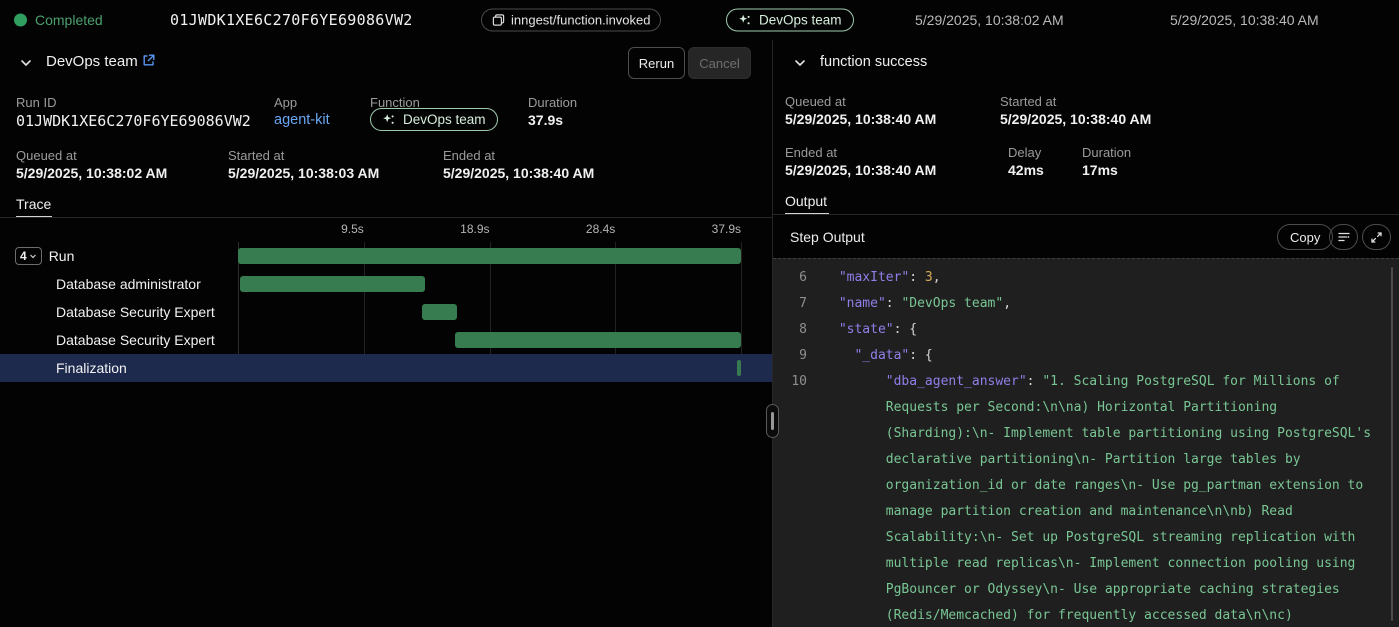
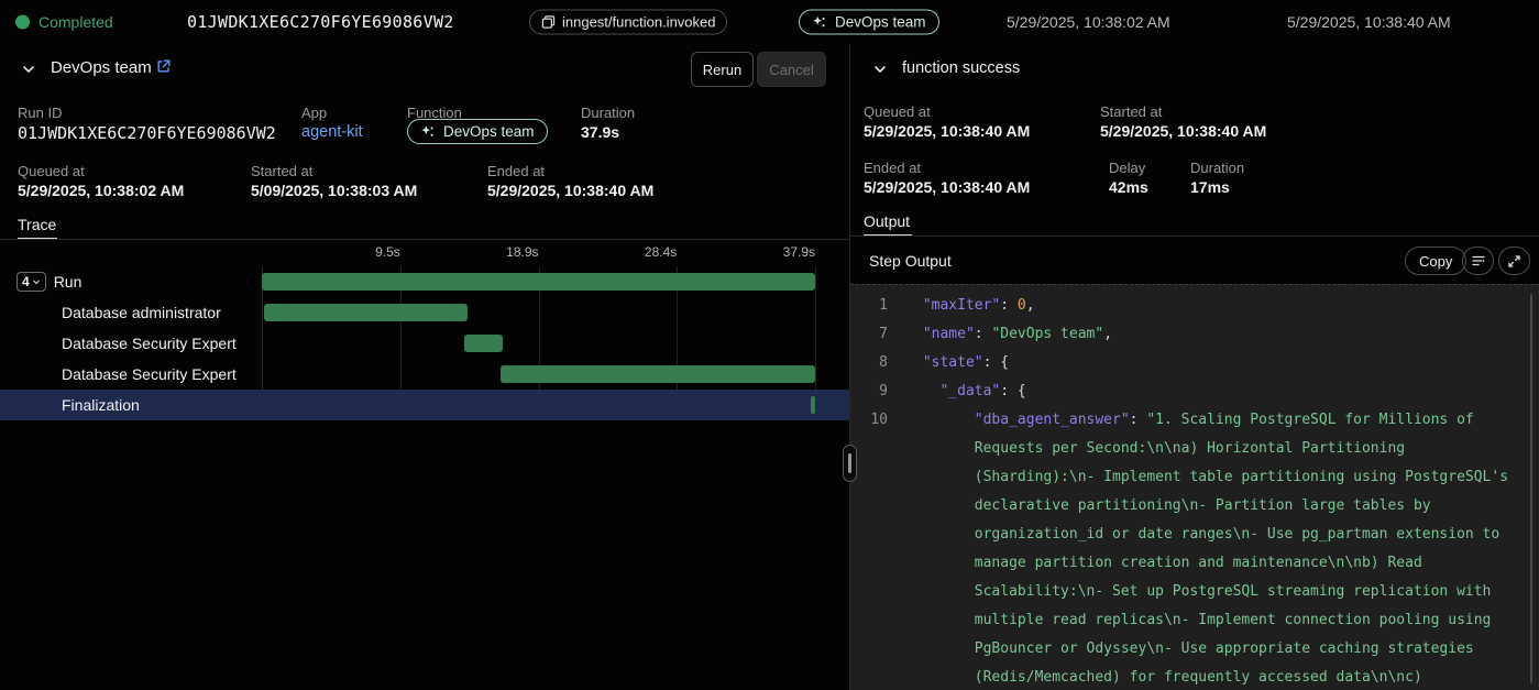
  Completed
  01JWDK1XE6C270F6YE69086VW2
  inngest/function.invoked
  DevOps team
  5/29/2025, 10:38:02 AM
  5/29/2025, 10:38:40 AM
  DevOps team
  Rerun
  Cancel
  Run ID
  01JWDK1XE6C270F6YE69086VW2
  App
  agent-kit
  Function
  DevOps team
  Duration
  37.9s
  Queued at
  5/29/2025, 10:38:02 AM
  Started at
- 5/29/2025, 10:38:03 AM
+ 5/09/2025, 10:38:03 AM
  Ended at
  5/29/2025, 10:38:40 AM
  Trace
  9.5s
  18.9s
  28.4s
  37.9s
  4
  Run
  Database administrator
  Database Security Expert
  Database Security Expert
  Finalization
  function success
  Queued at
  5/29/2025, 10:38:40 AM
  Started at
  5/29/2025, 10:38:40 AM
  Ended at
  5/29/2025, 10:38:40 AM
  Delay
  42ms
  Duration
  17ms
  Output
  Step Output
  Copy
- 6
+ 1
- "maxIter": 3,
+ "maxIter": 0,
  7
  "name": "DevOps team",
  8
  "state": {
  9
  "_data": {
  10
  "dba_agent_answer": "1. Scaling PostgreSQL for Millions of Requests per Second:\n\na) Horizontal Partitioning (Sharding):\n- Implement table partitioning using PostgreSQL's declarative partitioning\n- Partition large tables by organization_id or date ranges\n- Use pg_partman extension to manage partition creation and maintenance\n\nb) Read Scalability:\n- Set up PostgreSQL streaming replication with multiple read replicas\n- Implement connection pooling using PgBouncer or Odyssey\n- Use appropriate caching strategies (Redis/Memcached) for frequently accessed data\n\nc)
